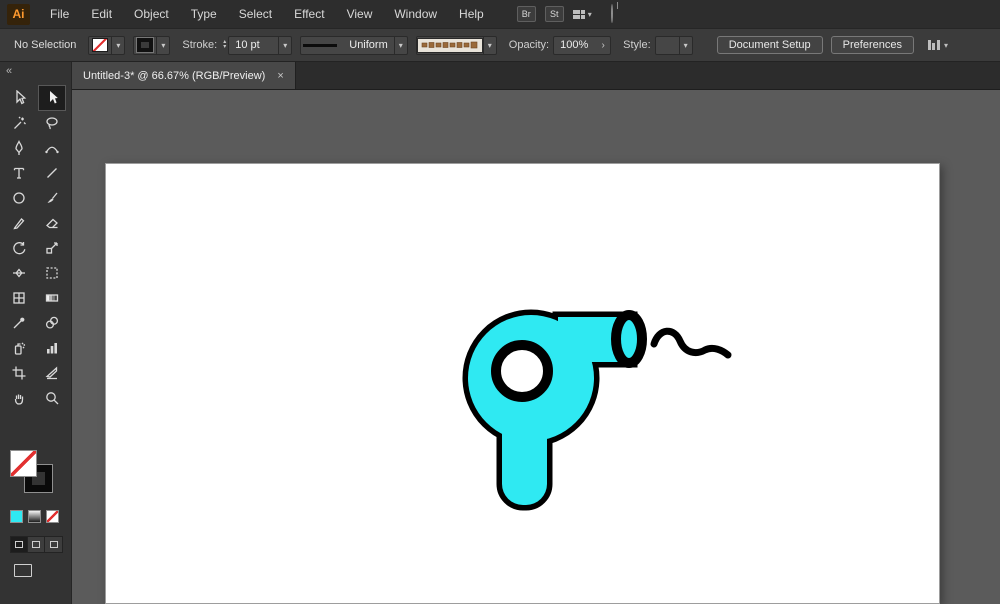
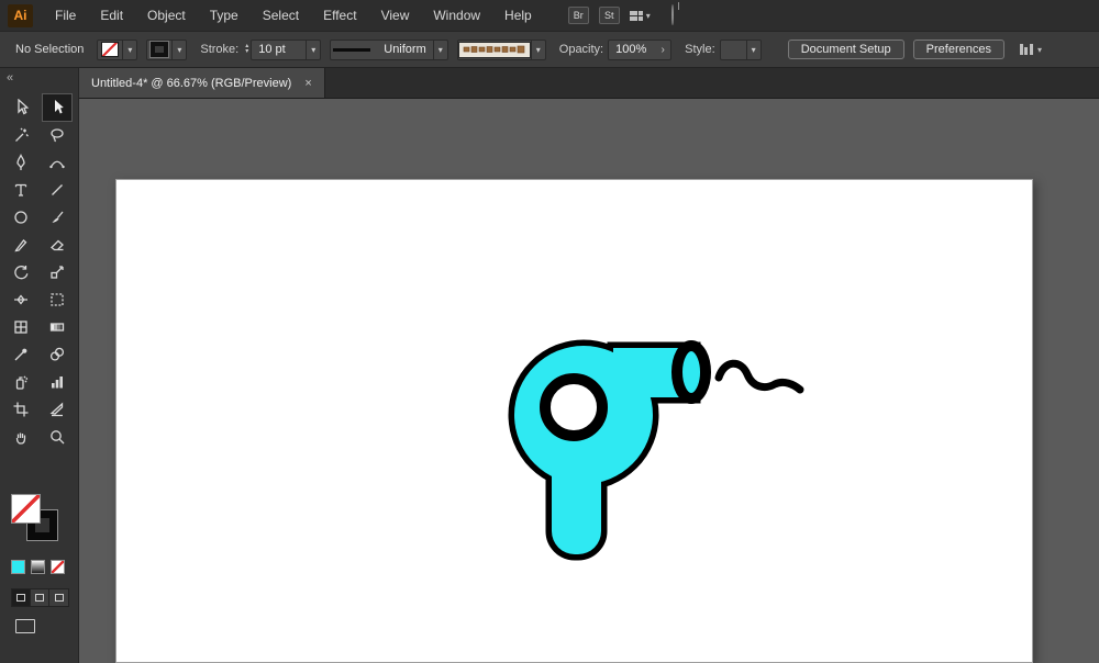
  Ai
  File
  Edit
  Object
  Type
  Select
  Effect
  View
  Window
  Help
  Br
  St
  ▾
  No Selection
  ▾
  ▾
  Stroke:
  10 pt
  ▾
  Uniform
  ▾
  ▾
  Opacity:
  100%
  ›
  Style:
  ▾
  Document Setup
  Preferences
  ▾
- Untitled-3* @ 66.67% (RGB/Preview)
+ Untitled-4* @ 66.67% (RGB/Preview)
  ×
  «
